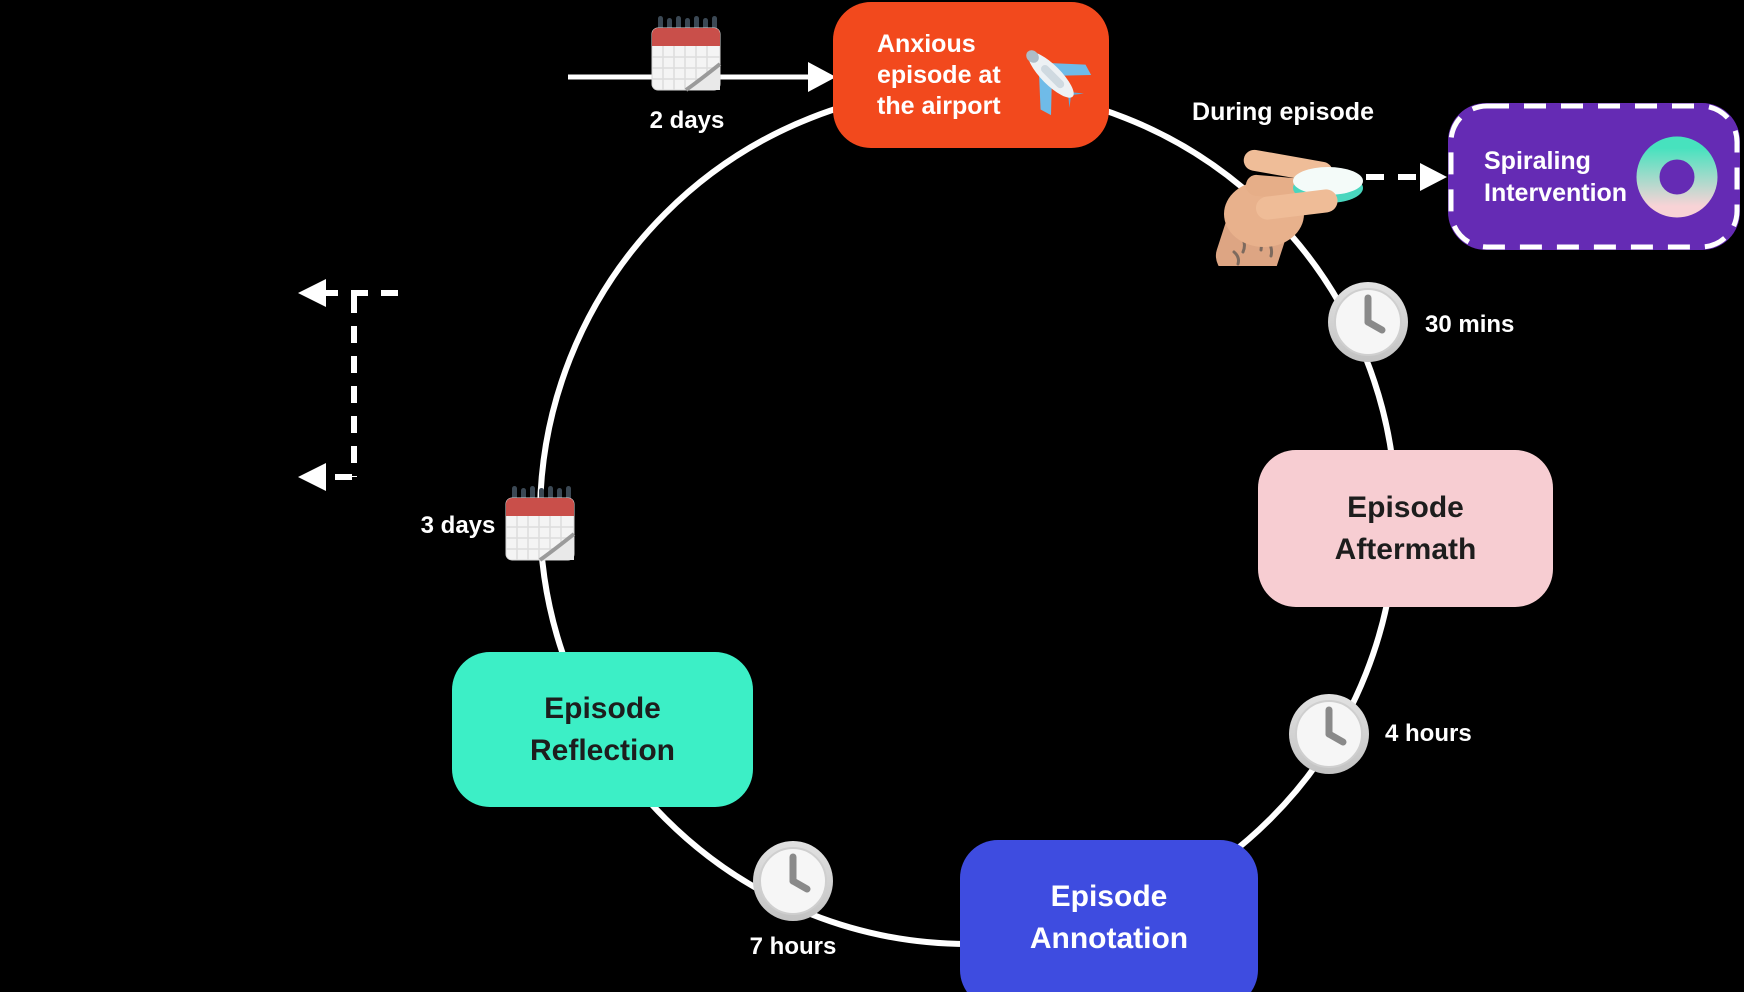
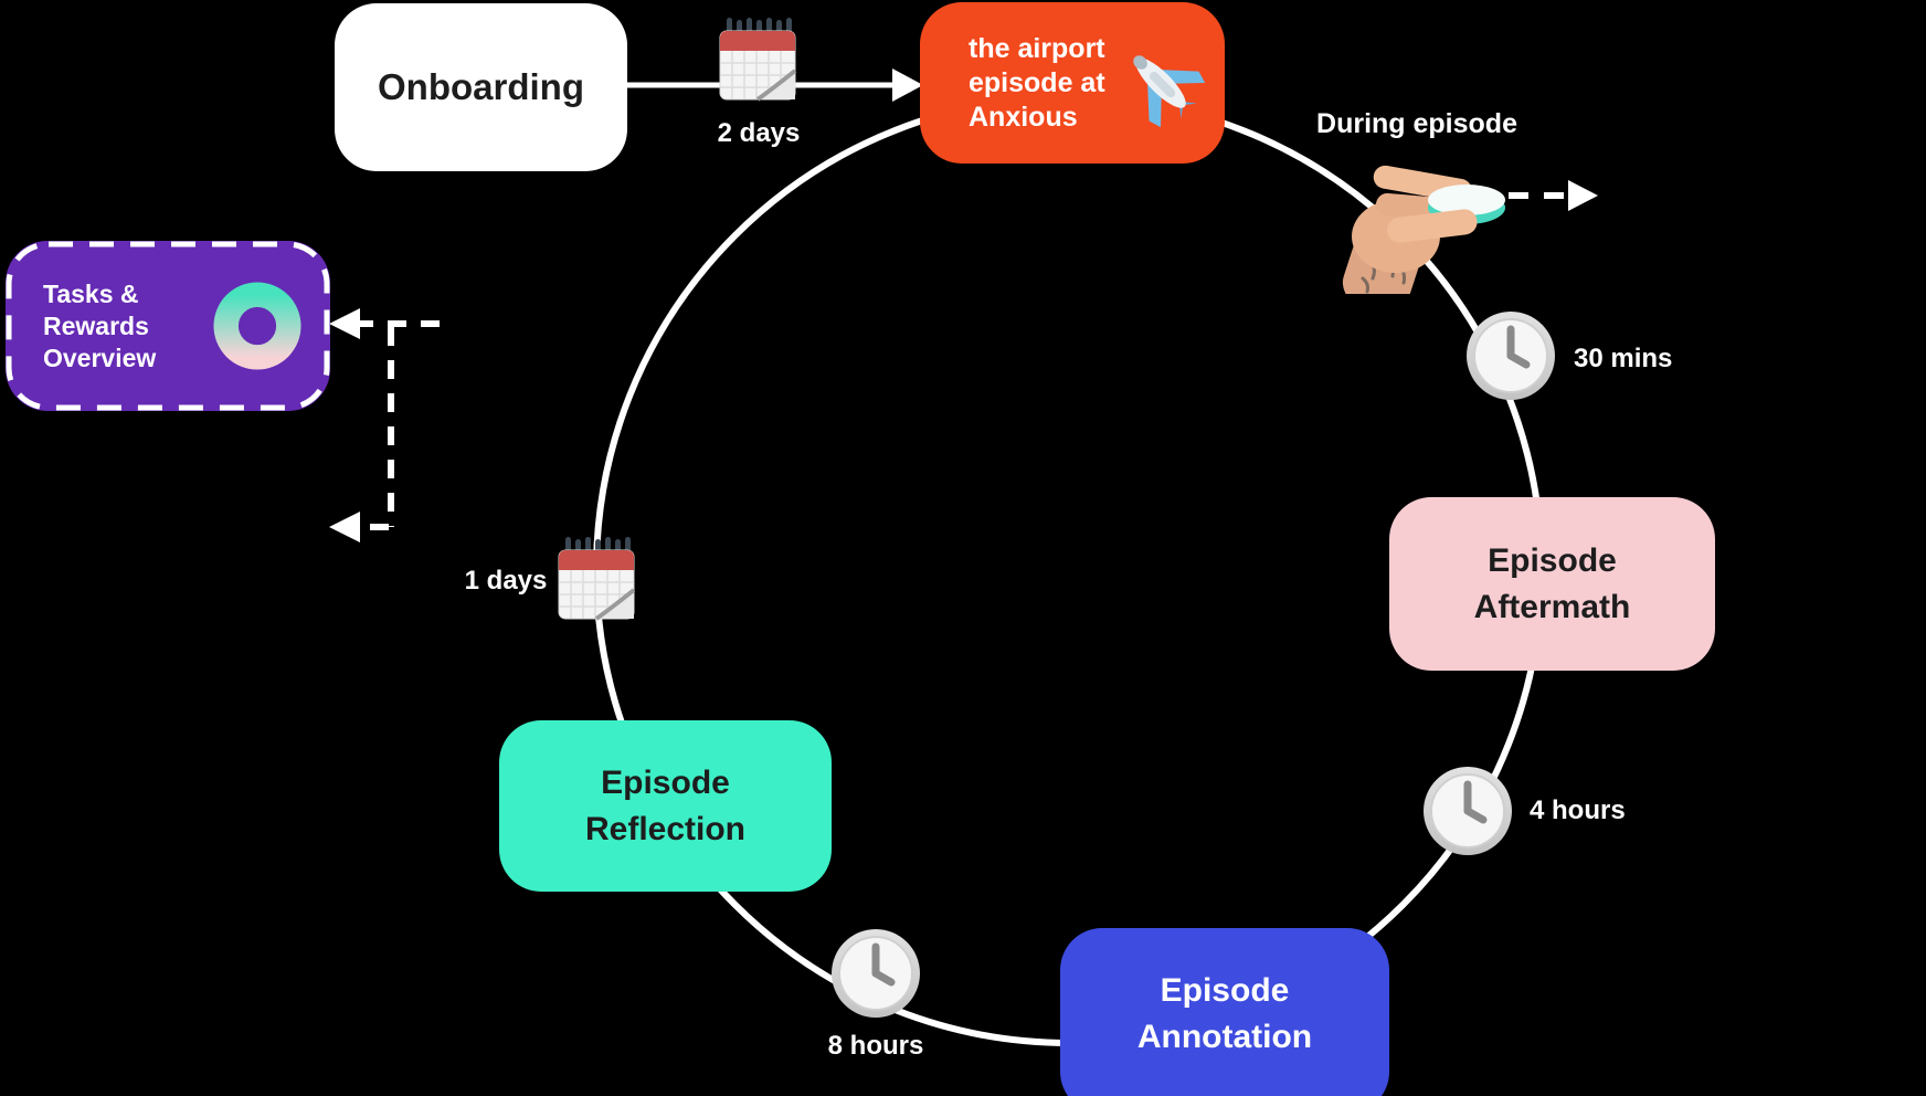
+ Onboarding
  2 days
- Anxious
+ the airport
  episode at
- the airport
+ Anxious
  During episode
- Spiraling
- Intervention
  30 mins
  Episode
  Aftermath
  4 hours
  Episode
  Annotation
- 7 hours
+ 8 hours
  Episode
  Reflection
- 3 days
+ 1 days
+ Tasks &
+ Rewards
+ Overview
